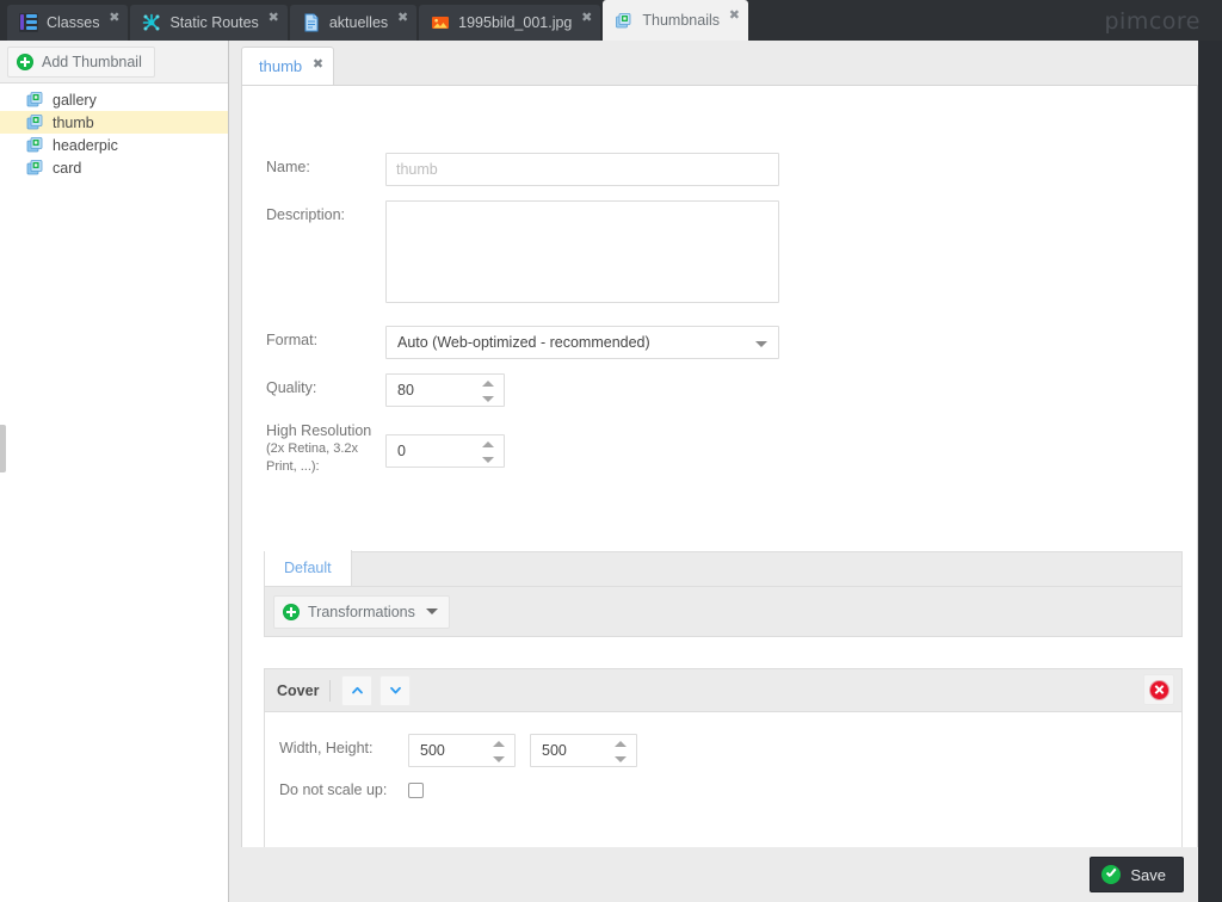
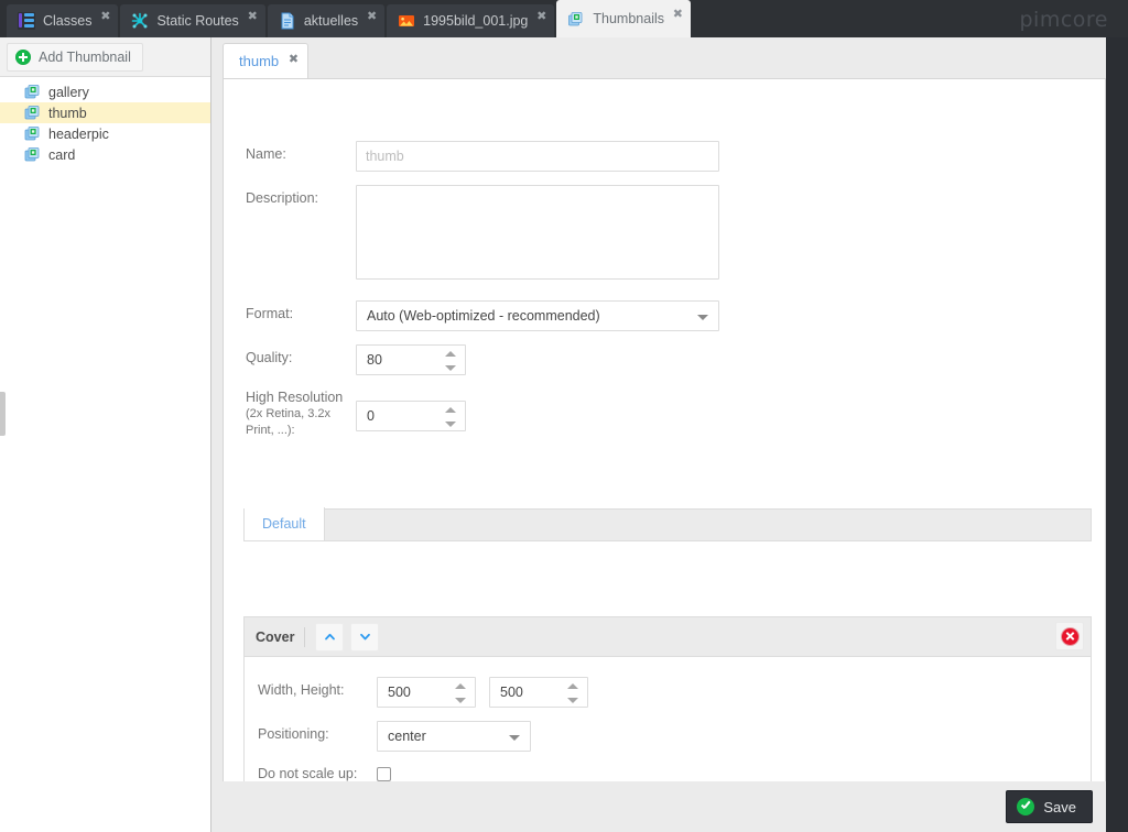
  Classes
  ✖
  Static Routes
  ✖
  aktuelles
  ✖
  1995bild_001.jpg
  ✖
  Thumbnails
  ✖
  pimcore
  Add Thumbnail
  gallery
  thumb
  headerpic
  card
  thumb
  ✖
  Name:
  thumb
  Description:
  Format:
  Auto (Web-optimized - recommended)
  Quality:
  80
  High Resolution
  (2x Retina, 3.2x
  Print, ...):
  0
  Default
- Transformations
  Cover
  Width, Height:
  500
  500
+ Positioning:
+ center
  Do not scale up:
  Save
